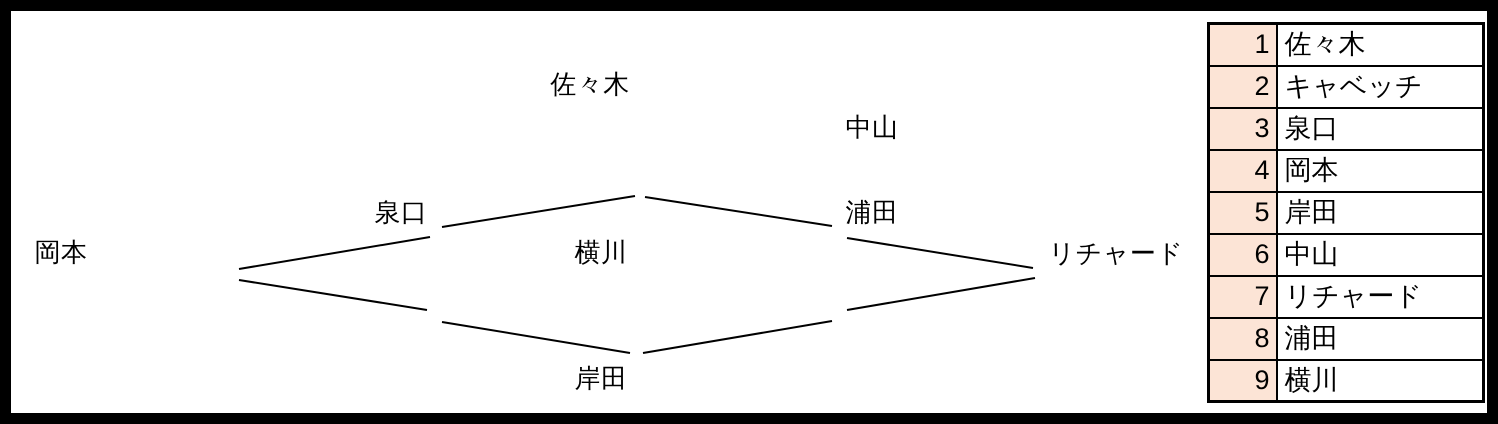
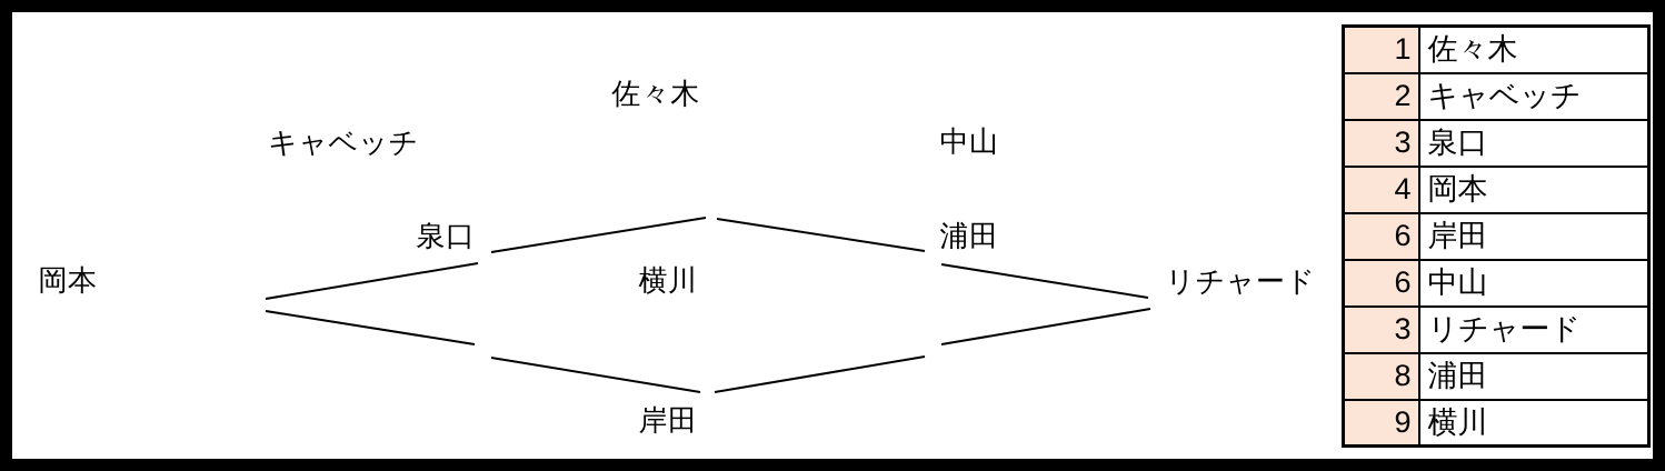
  岡本
+ キャベッチ
  佐々木
  泉口
  中山
  浦田
  横川
  岸田
  リチャード
  1	佐々木
  2	キャベッチ
  3	泉口
  4	岡本
- 5	岸田
+ 6	岸田
  6	中山
- 7	リチャード
+ 3	リチャード
  8	浦田
  9	横川
